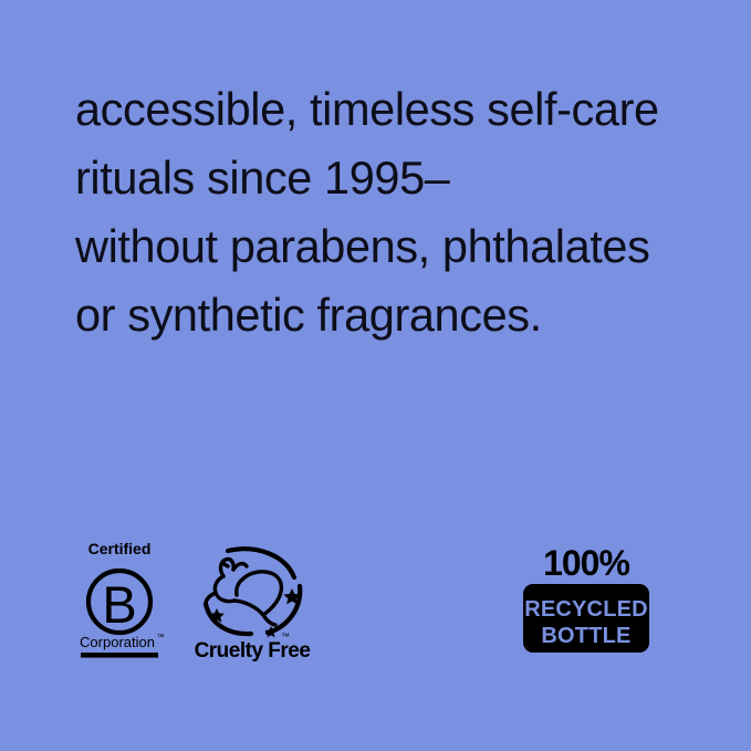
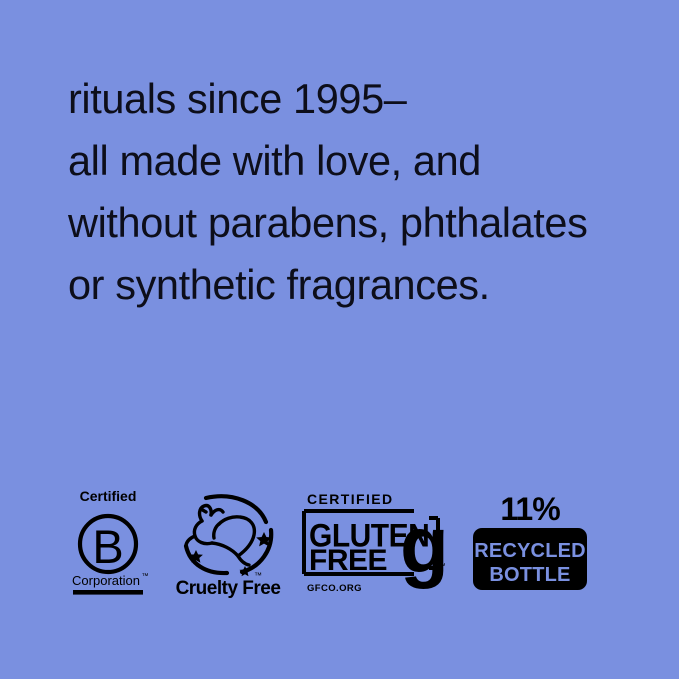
- accessible, timeless self-care
  rituals since 1995–
+ all made with love, and
  without parabens, phthalates
  or synthetic fragrances.
  Certified
  B
  Corporation
  ™
  Cruelty Free
+ CERTIFIED
+ GLUTEN
+ FREE
+ g
+ GFCO.ORG
- 100%
+ 11%
  RECYCLED
  BOTTLE
